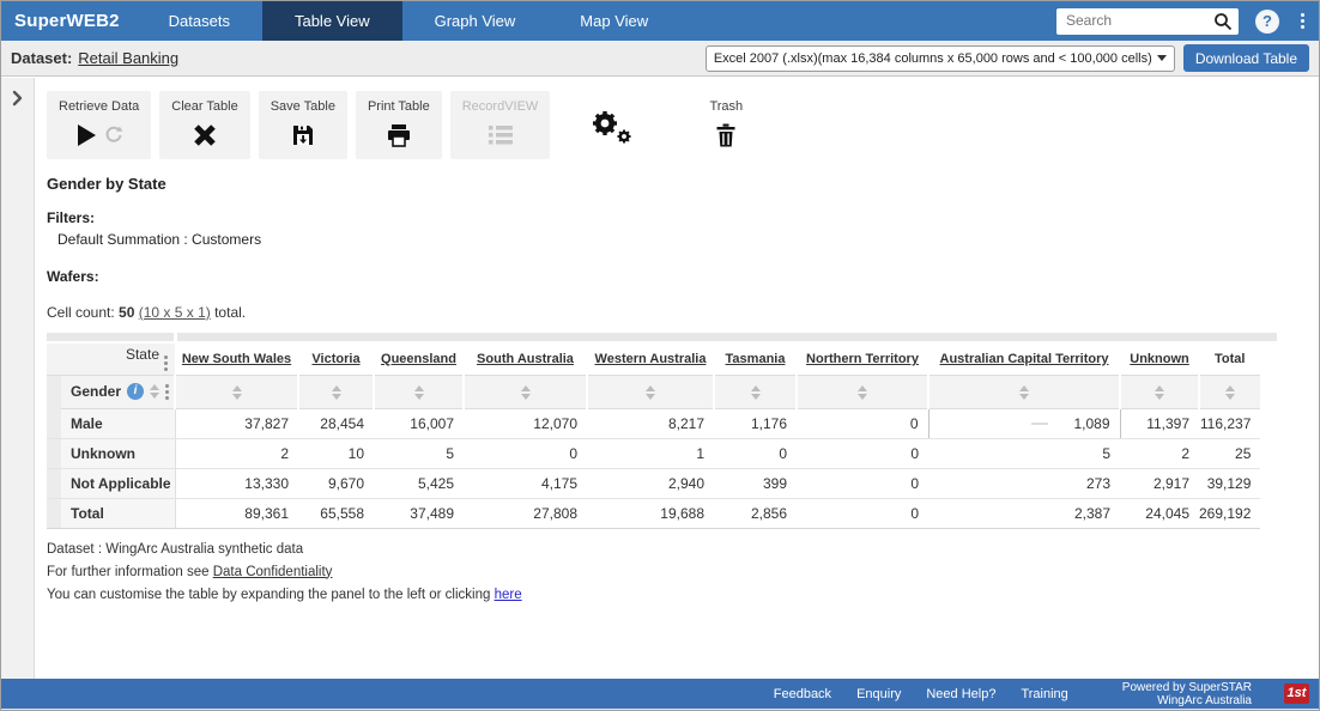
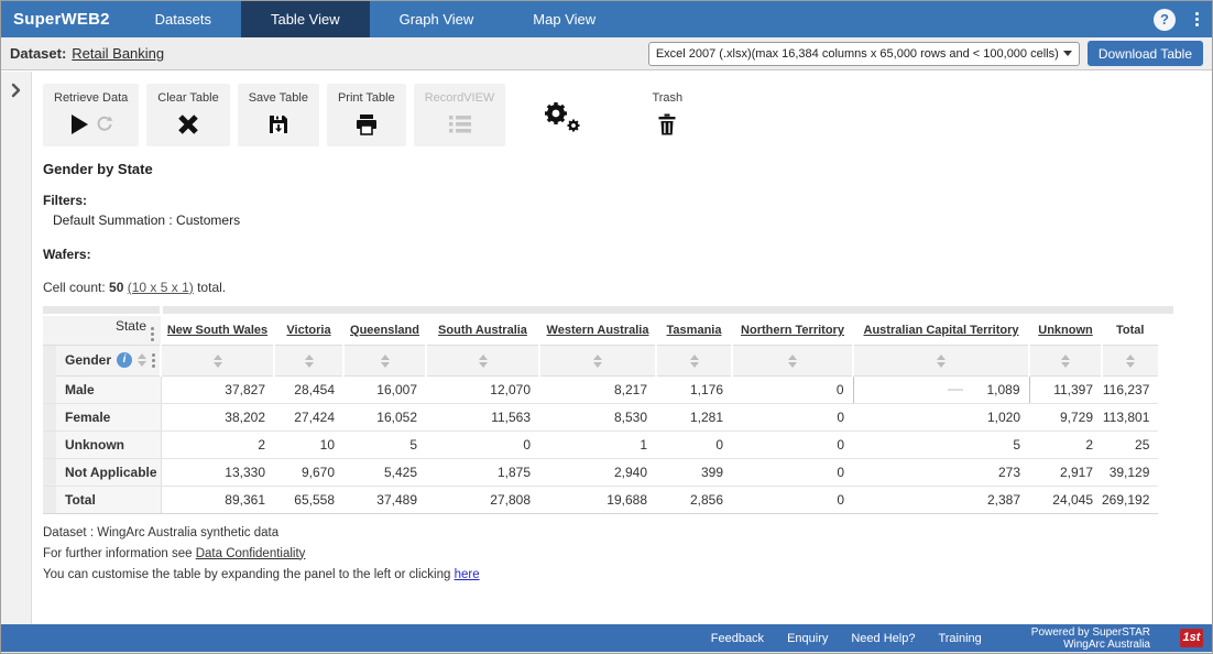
  SuperWEB2
  Datasets
  Table View
  Graph View
  Map View
- Search
  ?
  Dataset:
  Retail Banking
  Excel 2007 (.xlsx)(max 16,384 columns x 65,000 rows and < 100,000 cells)
  Download Table
  Retrieve Data
  Clear Table
  Save Table
  Print Table
  RecordVIEW
  Trash
  Gender by State
  Filters:
  Default Summation : Customers
  Wafers:
  Cell count: 50 (10 x 5 x 1) total.
  State	New South Wales	Victoria	Queensland	South Australia	Western Australia	Tasmania	Northern Territory	Australian Capital Territory	Unknown	Total
  	Gender i
  	Male	37,827	28,454	16,007	12,070	8,217	1,176	0	1,089	11,397	116,237
+ 	Female	38,202	27,424	16,052	11,563	8,530	1,281	0	1,020	9,729	113,801
  	Unknown	2	10	5	0	1	0	0	5	2	25
- 	Not Applicable	13,330	9,670	5,425	4,175	2,940	399	0	273	2,917	39,129
+ 	Not Applicable	13,330	9,670	5,425	1,875	2,940	399	0	273	2,917	39,129
  	Total	89,361	65,558	37,489	27,808	19,688	2,856	0	2,387	24,045	269,192
  Dataset : WingArc Australia synthetic data
  For further information see Data Confidentiality
  You can customise the table by expanding the panel to the left or clicking here
  Feedback
  Enquiry
  Need Help?
  Training
  Powered by SuperSTAR
  WingArc Australia
  1st
